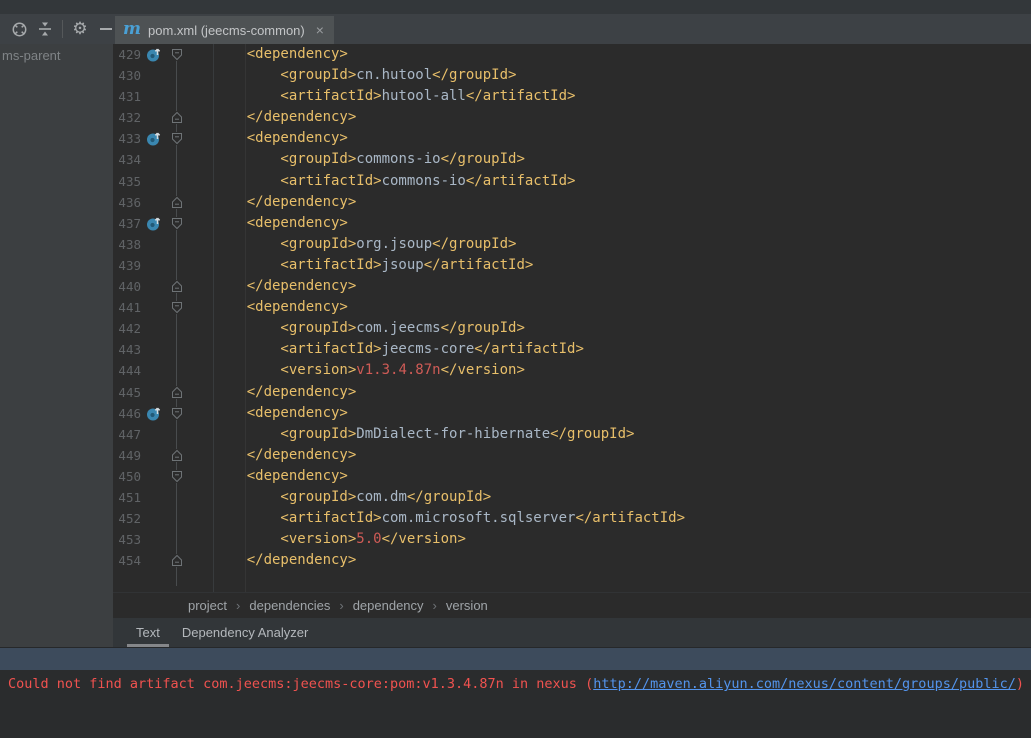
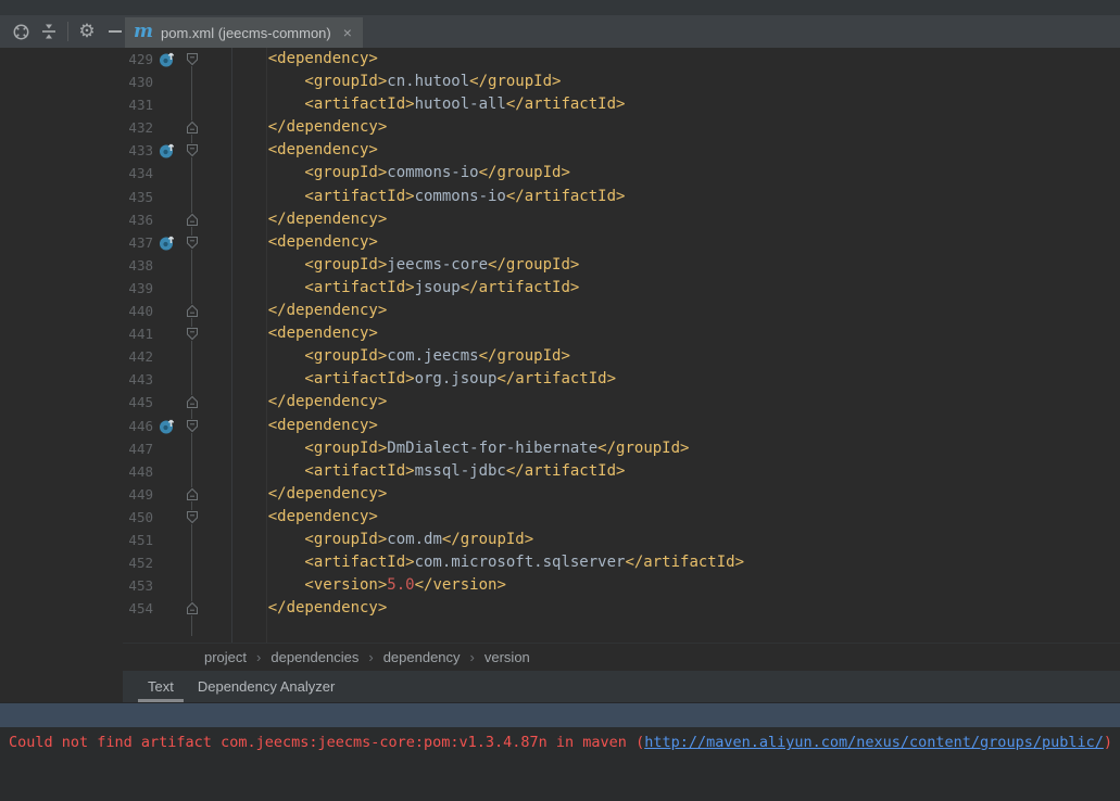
  ⚙
  m
  pom.xml (jeecms-common)
  ×
- ms-parent
  429
  <dependency>
  430
  <groupId>cn.hutool</groupId>
  431
  <artifactId>hutool-all</artifactId>
  432
  </dependency>
  433
  <dependency>
  434
  <groupId>commons-io</groupId>
  435
  <artifactId>commons-io</artifactId>
  436
  </dependency>
  437
  <dependency>
  438
- <groupId>org.jsoup</groupId>
+ <groupId>jeecms-core</groupId>
  439
  <artifactId>jsoup</artifactId>
  440
  </dependency>
  441
  <dependency>
  442
  <groupId>com.jeecms</groupId>
  443
- <artifactId>jeecms-core</artifactId>
+ <artifactId>org.jsoup</artifactId>
- 444
- <version>v1.3.4.87n</version>
  445
  </dependency>
  446
  <dependency>
  447
  <groupId>DmDialect-for-hibernate</groupId>
+ 448
+ <artifactId>mssql-jdbc</artifactId>
  449
  </dependency>
  450
  <dependency>
  451
  <groupId>com.dm</groupId>
  452
  <artifactId>com.microsoft.sqlserver</artifactId>
  453
  <version>5.0</version>
  454
  </dependency>
  project
  ›
  dependencies
  ›
  dependency
  ›
  version
  Text
  Dependency Analyzer
- Could not find artifact com.jeecms:jeecms-core:pom:v1.3.4.87n in nexus (http://maven.aliyun.com/nexus/content/groups/public/)
+ Could not find artifact com.jeecms:jeecms-core:pom:v1.3.4.87n in maven (http://maven.aliyun.com/nexus/content/groups/public/)
